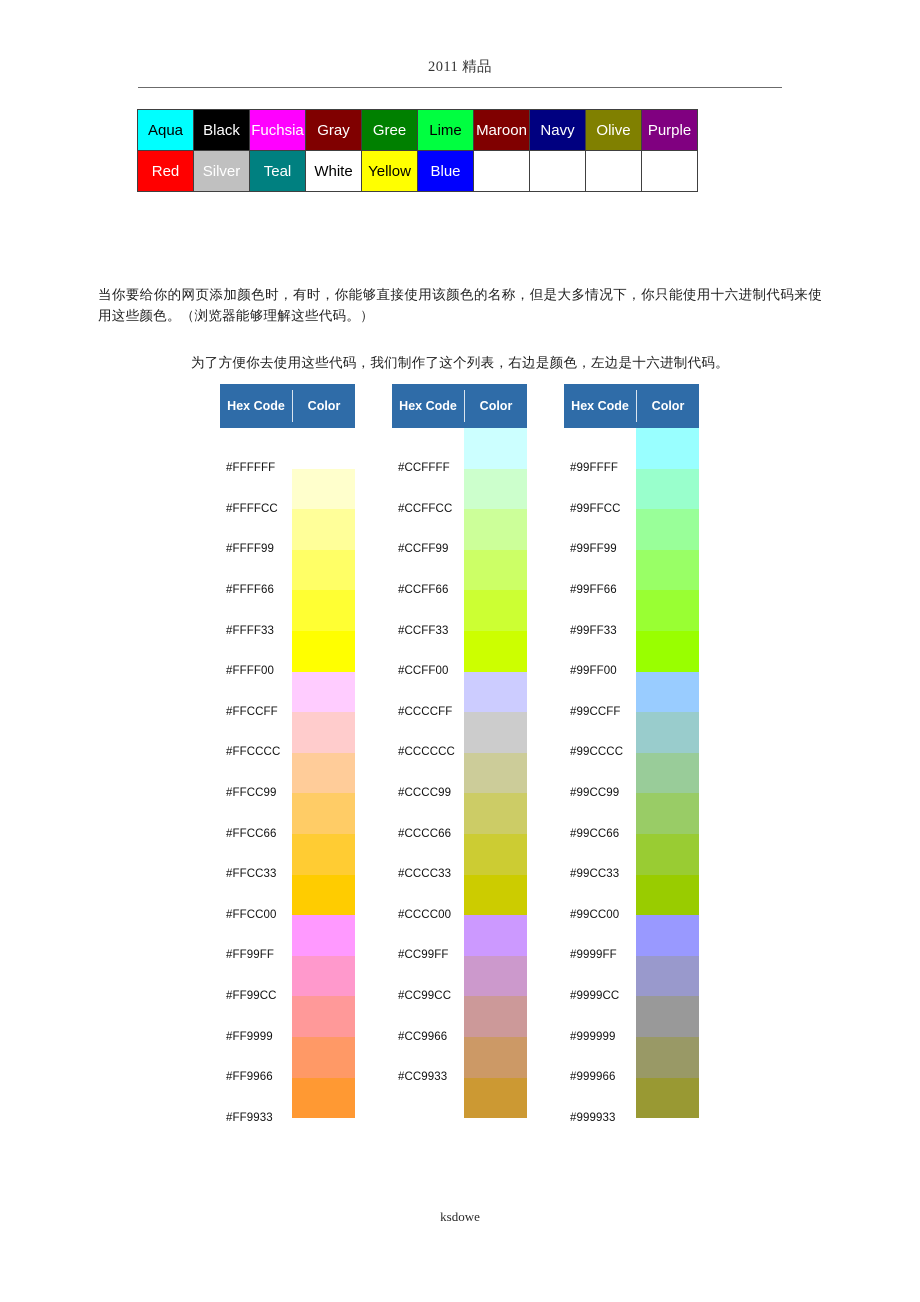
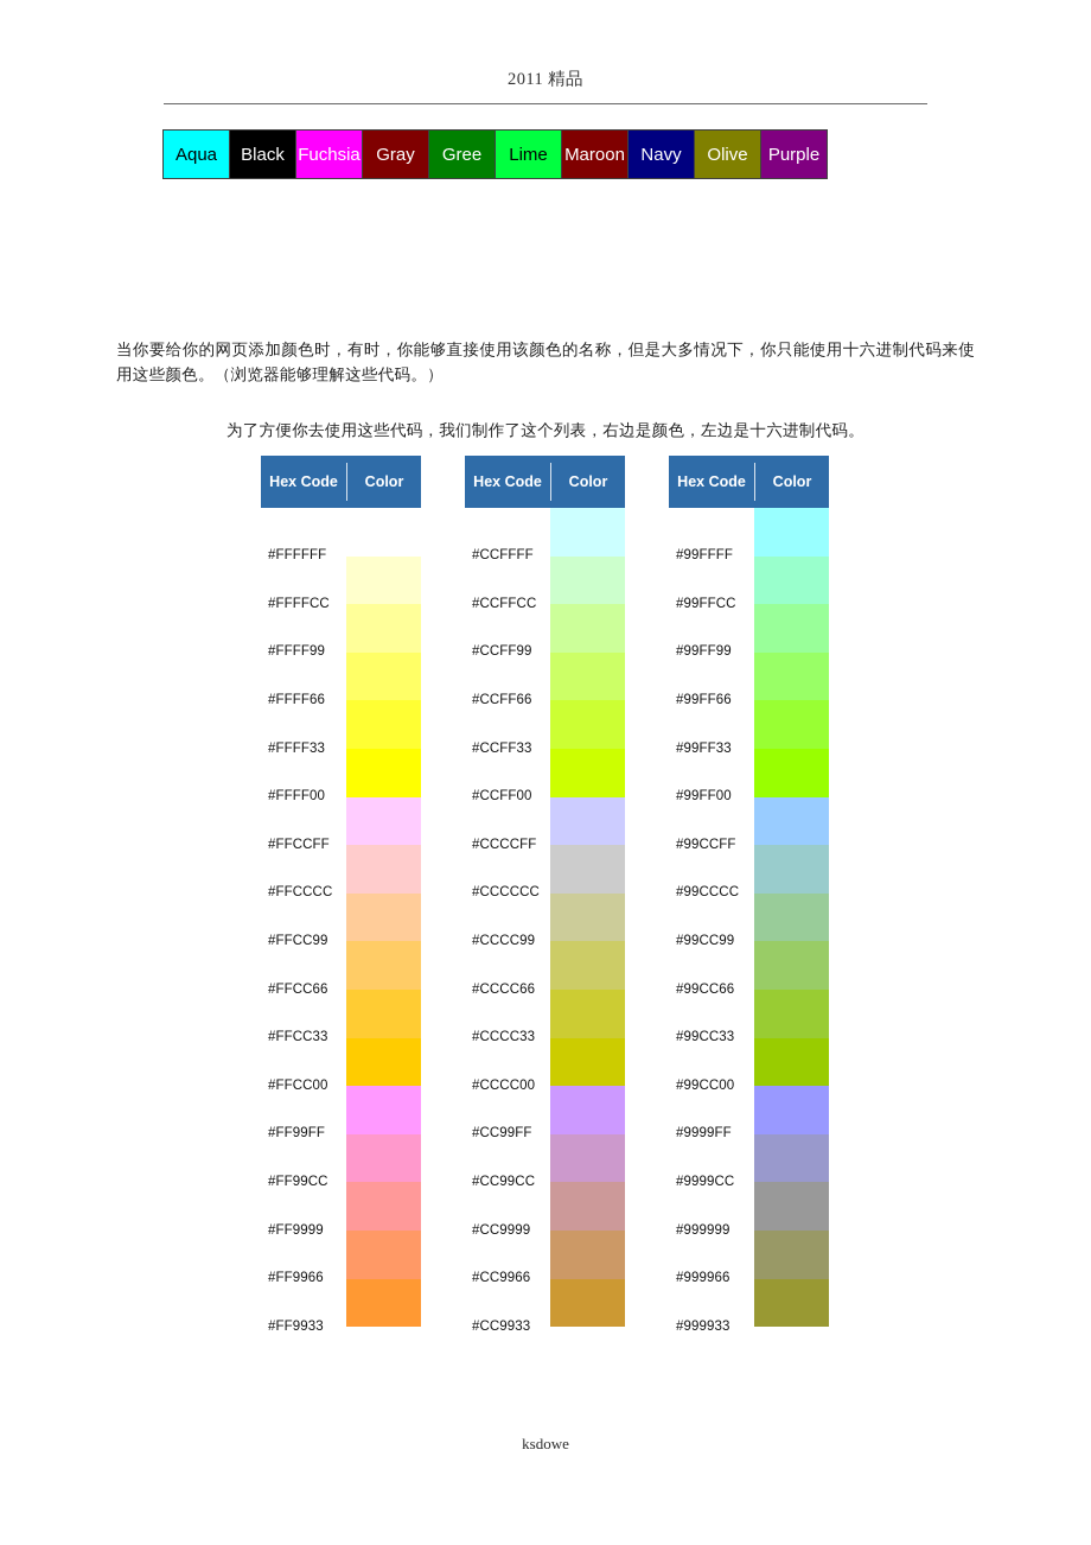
  2011 精品
  Aqua	Black	Fuchsia	Gray	Gree	Lime	Maroon	Navy	Olive	Purple
- Red	Silver	Teal	White	Yellow	Blue
  当你要给你的网页添加颜色时，有时，你能够直接使用该颜色的名称，但是大多情况下，你只能使用十六进制代码来使用这些颜色。（浏览器能够理解这些代码。）
  为了方便你去使用这些代码，我们制作了这个列表，右边是颜色，左边是十六进制代码。
  Hex Code
  Color
  #FFFFFF
  #FFFFCC
  #FFFF99
  #FFFF66
  #FFFF33
  #FFFF00
  #FFCCFF
  #FFCCCC
  #FFCC99
  #FFCC66
  #FFCC33
  #FFCC00
  #FF99FF
  #FF99CC
  #FF9999
  #FF9966
  #FF9933
  Hex Code
  Color
  #CCFFFF
  #CCFFCC
  #CCFF99
  #CCFF66
  #CCFF33
  #CCFF00
  #CCCCFF
  #CCCCCC
  #CCCC99
  #CCCC66
  #CCCC33
  #CCCC00
  #CC99FF
  #CC99CC
+ #CC9999
  #CC9966
  #CC9933
  Hex Code
  Color
  #99FFFF
  #99FFCC
  #99FF99
  #99FF66
  #99FF33
  #99FF00
  #99CCFF
  #99CCCC
  #99CC99
  #99CC66
  #99CC33
  #99CC00
  #9999FF
  #9999CC
  #999999
  #999966
  #999933
  ksdowe
